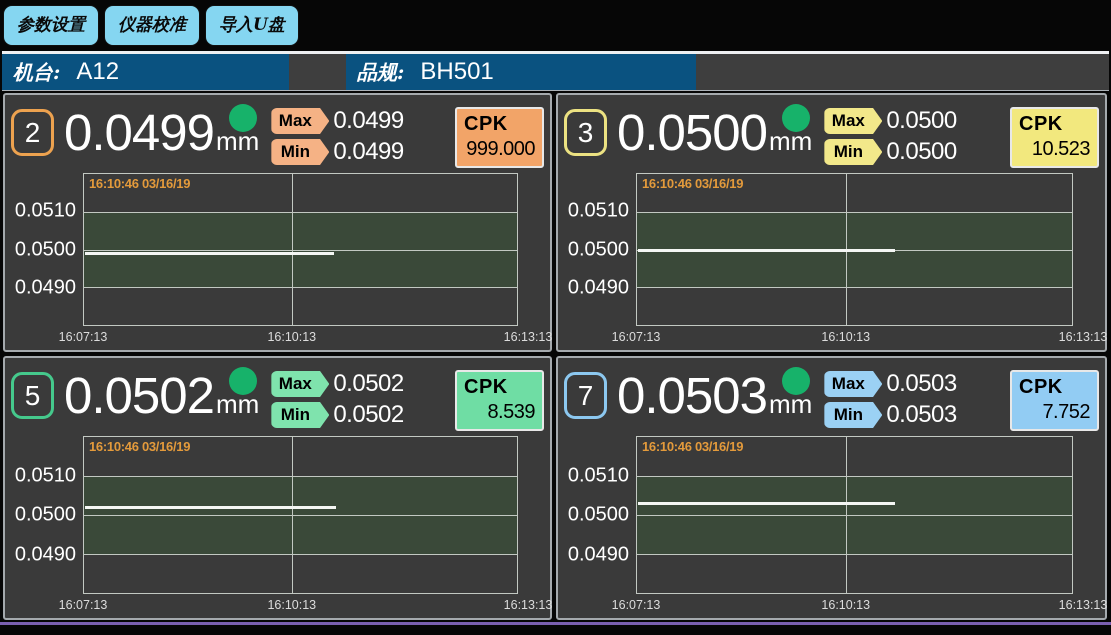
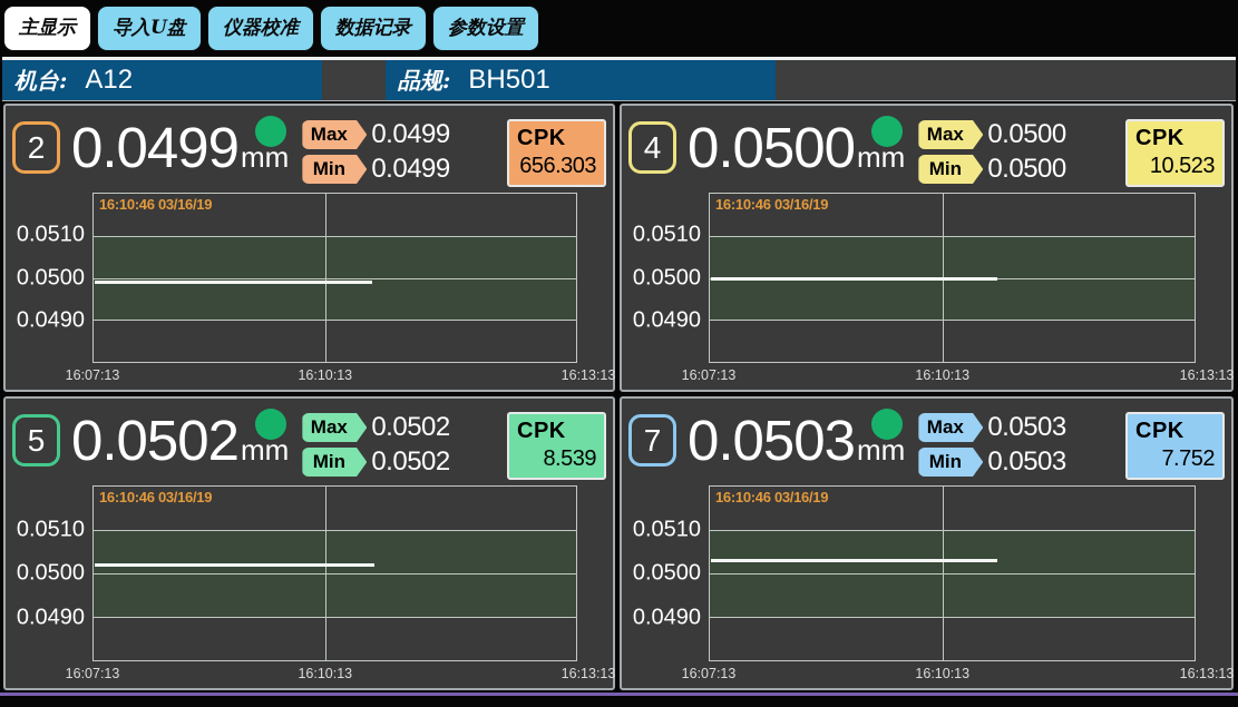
+ 主显示
- 参数设置
+ 导入U盘
  仪器校准
+ 数据记录
- 导入U盘
+ 参数设置
  机台:
  A12
  品规:
  BH501
  2
  0.0499mm
  Max
  0.0499
  Min
  0.0499
  CPK
- 999.000
+ 656.303
  0.0510
  0.0500
  0.0490
  16:10:46 03/16/19
  16:07:13
  16:10:13
  16:13:13
- 3
+ 4
  0.0500mm
  Max
  0.0500
  Min
  0.0500
  CPK
  10.523
  0.0510
  0.0500
  0.0490
  16:10:46 03/16/19
  16:07:13
  16:10:13
  16:13:13
  5
  0.0502mm
  Max
  0.0502
  Min
  0.0502
  CPK
  8.539
  0.0510
  0.0500
  0.0490
  16:10:46 03/16/19
  16:07:13
  16:10:13
  16:13:13
  7
  0.0503mm
  Max
  0.0503
  Min
  0.0503
  CPK
  7.752
  0.0510
  0.0500
  0.0490
  16:10:46 03/16/19
  16:07:13
  16:10:13
  16:13:13
